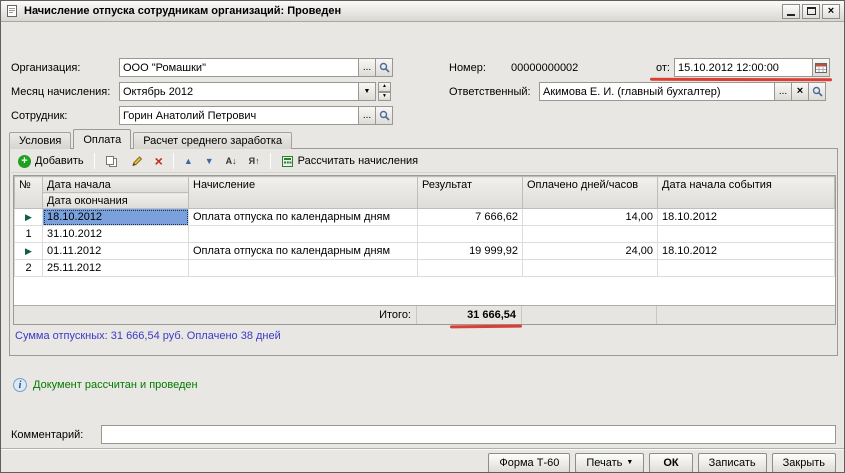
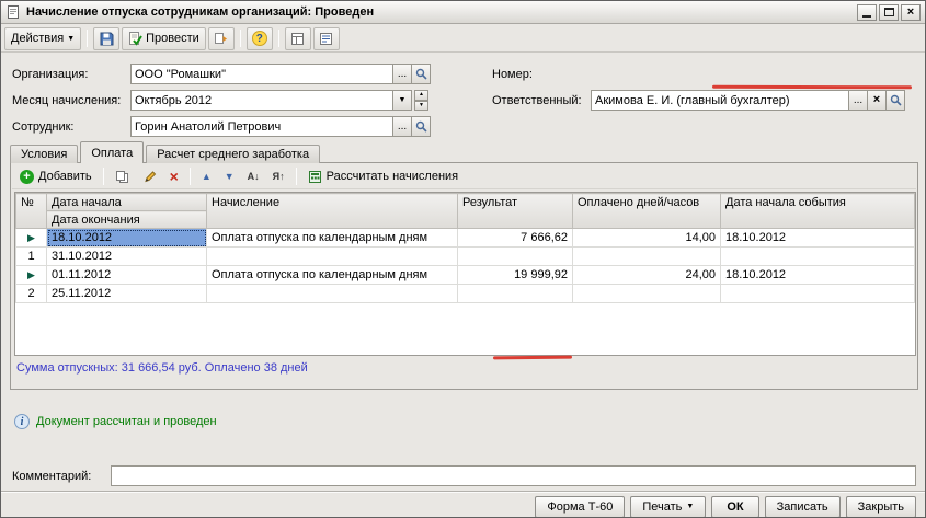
  Начисление отпуска сотрудникам организаций: Проведен
  ×
+ Действия
+ Провести
+ ?
  Организация:
  ООО "Ромашки"
  ...
  Месяц начисления:
  Октябрь 2012
  Сотрудник:
  Горин Анатолий Петрович
  ...
  Номер:
- 00000000002
- от:
- 15.10.2012 12:00:00
  Ответственный:
  Акимова Е. И. (главный бухгалтер)
  ...
  ×
  Условия
  Оплата
  Расчет среднего заработка
  +
  Добавить
  ×
  ▲
  ▼
  А↓
  Я↑
  Рассчитать начисления
  №	Дата начала	Начисление	Результат	Оплачено дней/часов	Дата начала события
  Дата окончания
  ▶	18.10.2012	Оплата отпуска по календарным дням	7 666,62	14,00	18.10.2012
  1	31.10.2012
  ▶	01.11.2012	Оплата отпуска по календарным дням	19 999,92	24,00	18.10.2012
  2	25.11.2012
- Итого:
- 31 666,54
  Сумма отпускных: 31 666,54 руб. Оплачено 38 дней
  i
  Документ рассчитан и проведен
  Комментарий:
  Форма Т-60
  Печать
  ОК
  Записать
  Закрыть
